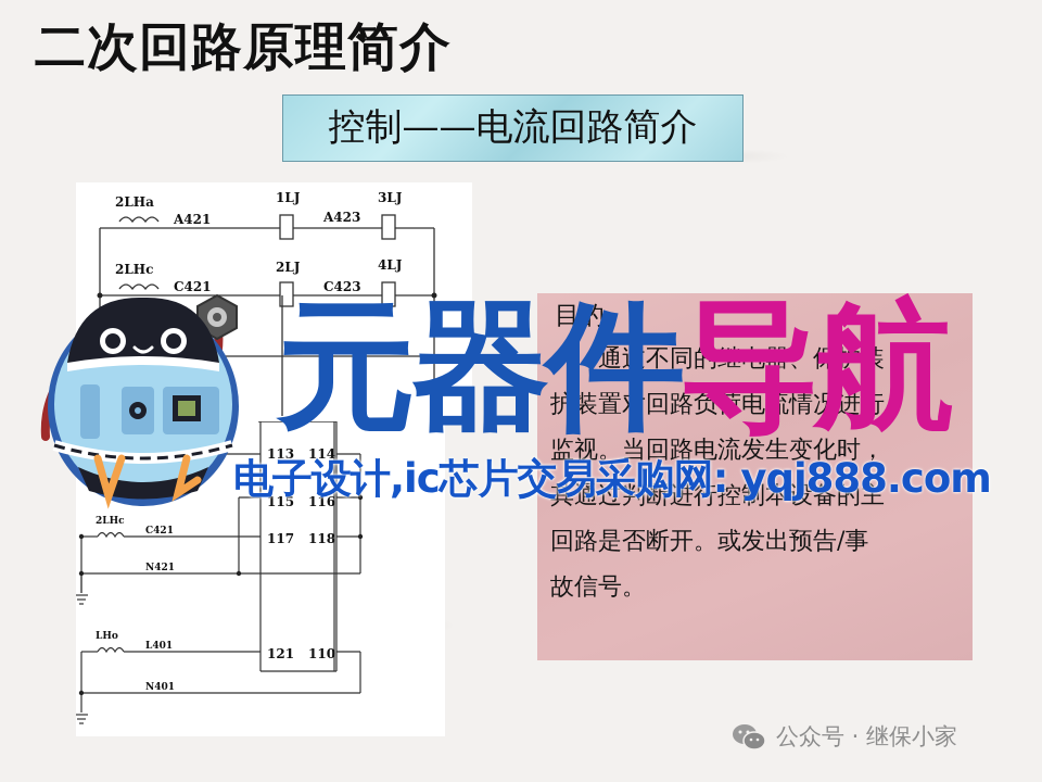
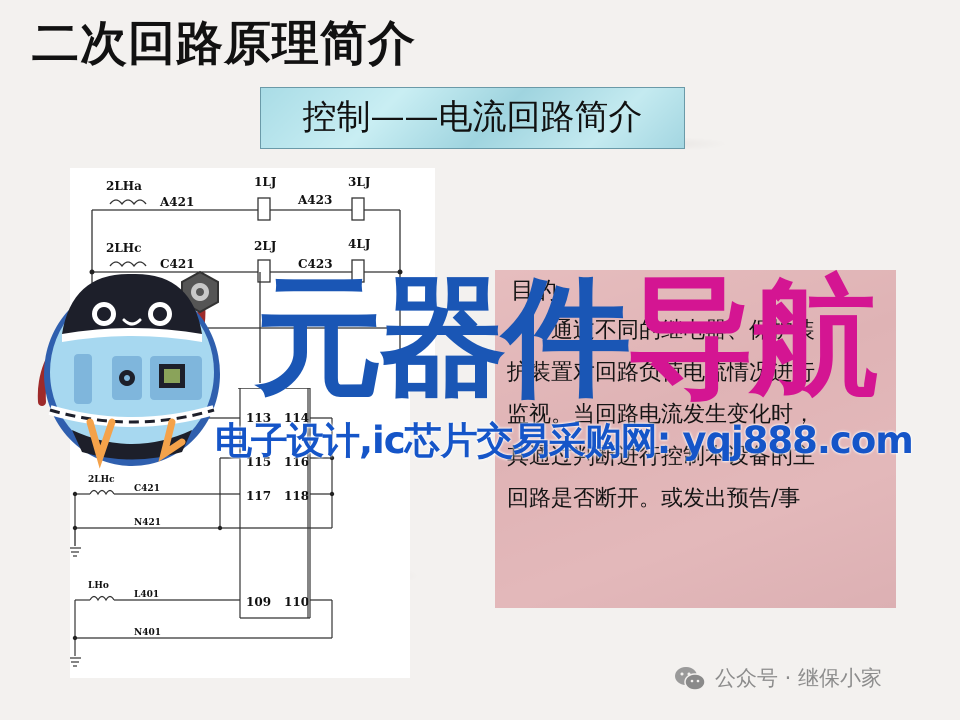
  二次回路原理简介
  控制——电流回路简介
  2LHa
  A421
  1LJ
  A423
  3LJ
  2LHc
  C421
  2LJ
  C423
  4LJ
  113
  114
  115
  116
  117
  118
- 121
+ 109
  110
  2LHc
  C421
  N421
  LHo
  L401
  N401
  目的
  通过不同的继电器、保护装
  护装置对回路负荷电流情况进行
  监视。当回路电流发生变化时，
  其通过判断进行控制本设备的主
  回路是否断开。或发出预告/事
- 故信号。
  元器件导航
  电子设计,ic芯片交易采购网: yqj888.com
  公众号 · 继保小家
